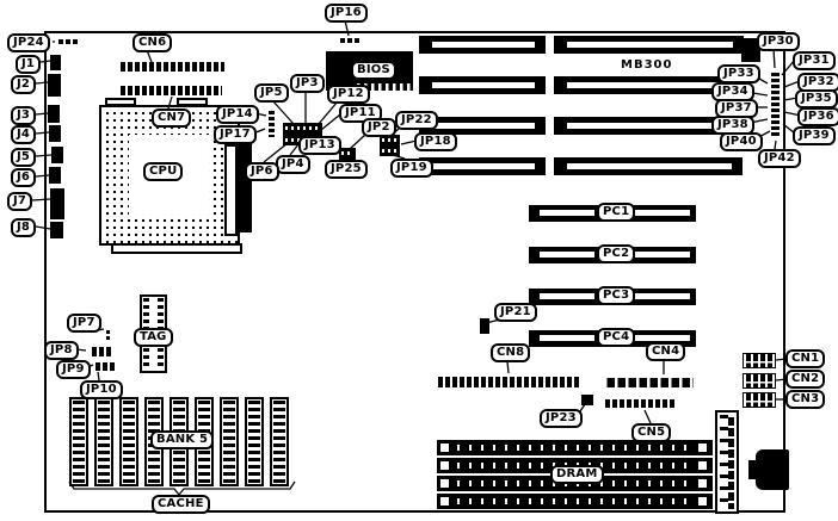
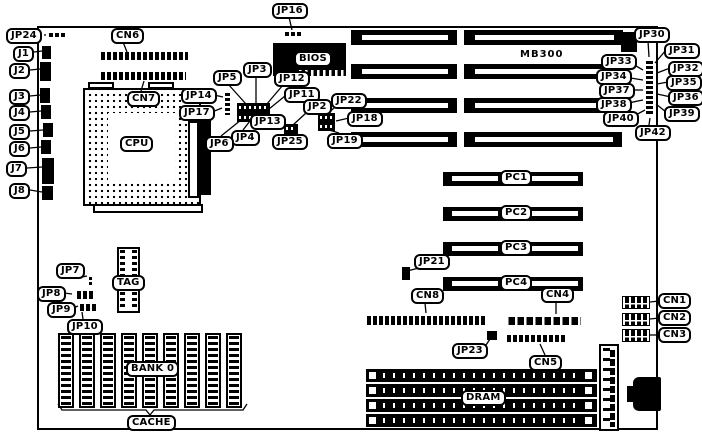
  MB300
  JP24
  J1
  J2
  J3
  J4
  J5
  J6
  J7
  J8
  JP16
  CN6
  CN7
  JP5
  JP3
  JP12
  JP11
  JP2
  JP13
  JP4
  JP6
  JP25
  JP14
  JP17
  JP22
  JP18
  JP19
  JP30
  JP31
  JP32
  JP35
  JP36
  JP39
  JP42
  JP33
  JP34
  JP37
  JP38
  JP40
  PC1
  PC2
  PC3
  PC4
  JP21
  CN8
  CN4
  CN5
  JP23
  CN1
  CN2
  CN3
  JP7
  JP8
  JP9
  JP10
  CPU
  BIOS
  TAG
- BANK 5
+ BANK 0
  CACHE
  DRAM
